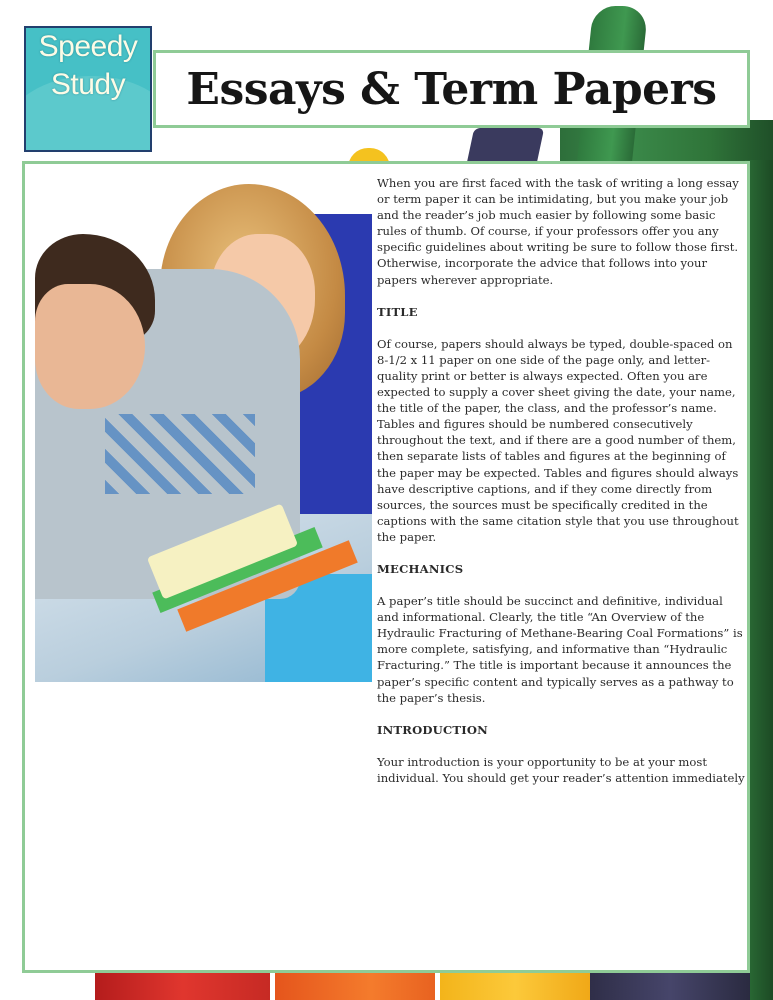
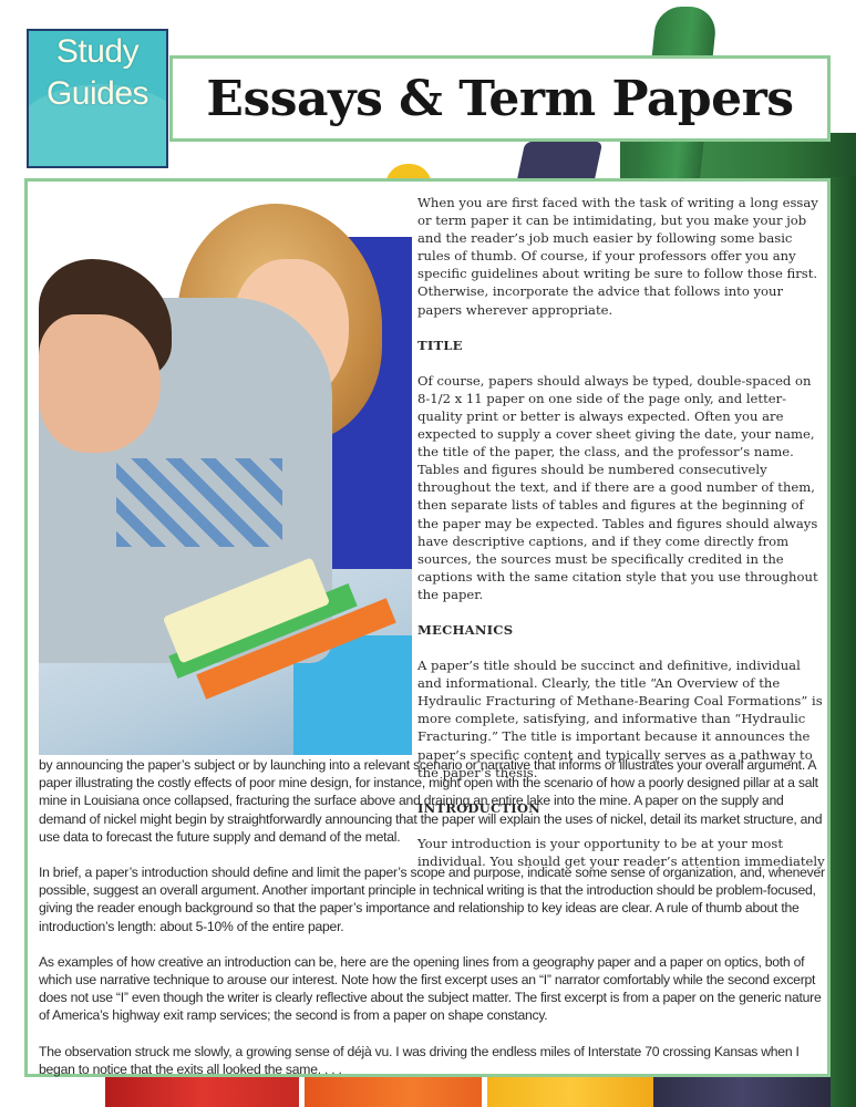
- Speedy
  Study
+ Guides
  Essays & Term Papers
  When you are first faced with the task of writing a long essay or term paper it can be intimidating, but you make your job and the reader’s job much easier by following some basic rules of thumb. Of course, if your professors offer you any specific guidelines about writing be sure to follow those first. Otherwise, incorporate the advice that follows into your papers wherever appropriate.
  TITLE
  Of course, papers should always be typed, double-spaced on 8-1/2 x 11 paper on one side of the page only, and letter-quality print or better is always expected. Often you are expected to supply a cover sheet giving the date, your name, the title of the paper, the class, and the professor’s name. Tables and figures should be numbered consecutively throughout the text, and if there are a good number of them, then separate lists of tables and figures at the beginning of the paper may be expected. Tables and figures should always have descriptive captions, and if they come directly from sources, the sources must be specifically credited in the captions with the same citation style that you use throughout the paper.
  MECHANICS
  A paper’s title should be succinct and definitive, individual and informational. Clearly, the title “An Overview of the Hydraulic Fracturing of Methane-Bearing Coal Formations” is more complete, satisfying, and informative than “Hydraulic Fracturing.” The title is important because it announces the paper’s specific content and typically serves as a pathway to the paper’s thesis.
  INTRODUCTION
  Your introduction is your opportunity to be at your most individual. You should get your reader’s attention immediately
+ by announcing the paper’s subject or by launching into a relevant scenario or narrative that informs or illustrates your overall argument. A paper illustrating the costly effects of poor mine design, for instance, might open with the scenario of how a poorly designed pillar at a salt mine in Louisiana once collapsed, fracturing the surface above and draining an entire lake into the mine. A paper on the supply and demand of nickel might begin by straightforwardly announcing that the paper will explain the uses of nickel, detail its market structure, and use data to forecast the future supply and demand of the metal.
+ In brief, a paper’s introduction should define and limit the paper’s scope and purpose, indicate some sense of organization, and, whenever possible, suggest an overall argument. Another important principle in technical writing is that the introduction should be problem-focused, giving the reader enough background so that the paper’s importance and relationship to key ideas are clear. A rule of thumb about the introduction’s length: about 5-10% of the entire paper.
+ As examples of how creative an introduction can be, here are the opening lines from a geography paper and a paper on optics, both of which use narrative technique to arouse our interest. Note how the first excerpt uses an “I” narrator comfortably while the second excerpt does not use “I” even though the writer is clearly reflective about the subject matter. The first excerpt is from a paper on the generic nature of America’s highway exit ramp services; the second is from a paper on shape constancy.
+ The observation struck me slowly, a growing sense of déjà vu. I was driving the endless miles of Interstate 70 crossing Kansas when I began to notice that the exits all looked the same. . . .
